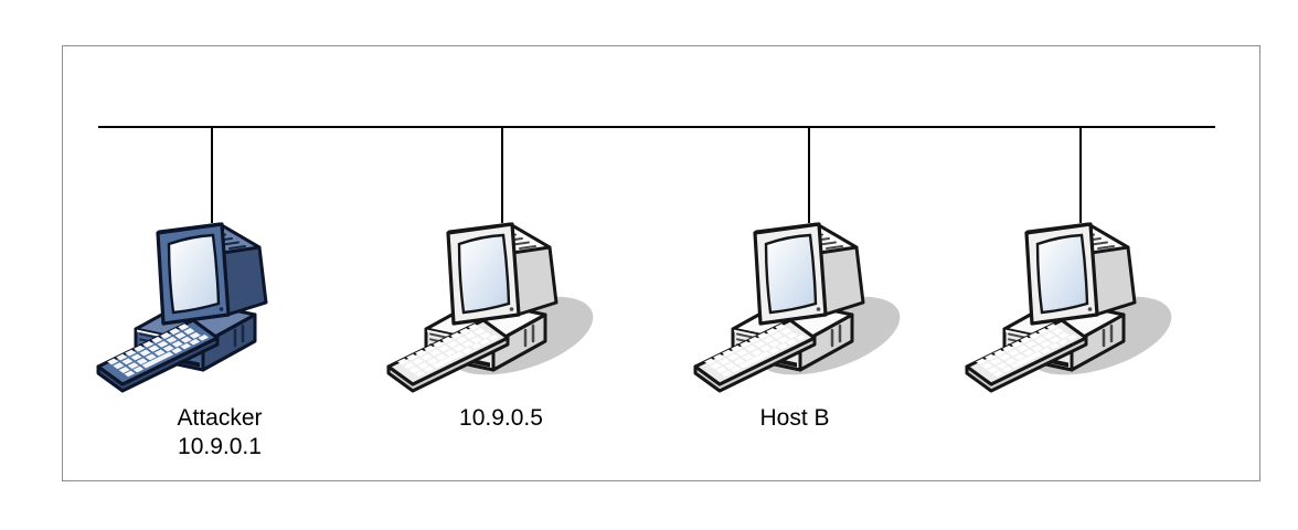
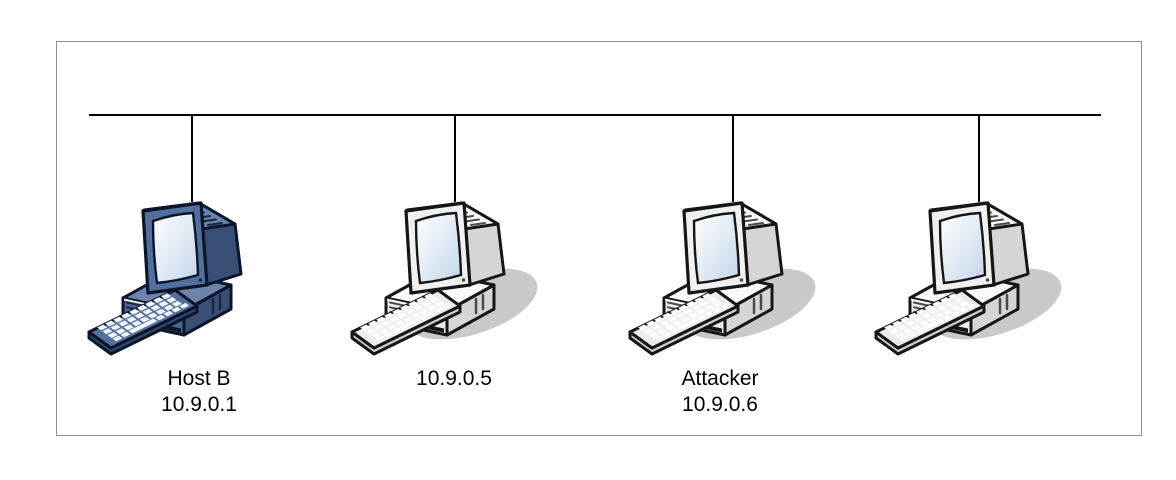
- Attacker
+ Host B
  10.9.0.1
  10.9.0.5
- Host B
+ Attacker
+ 10.9.0.6
